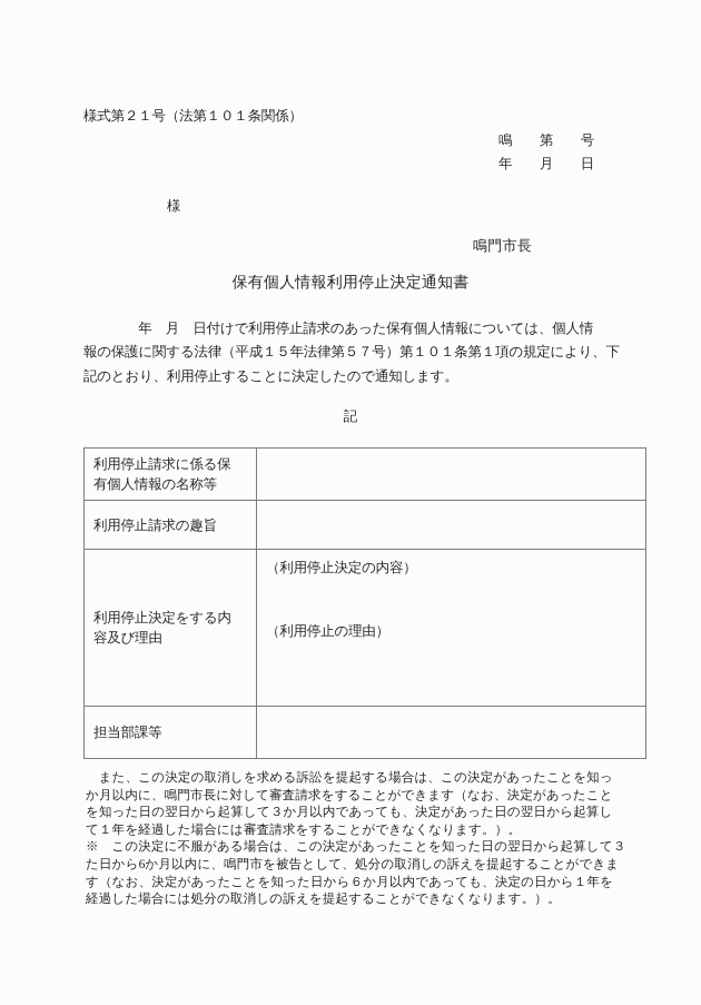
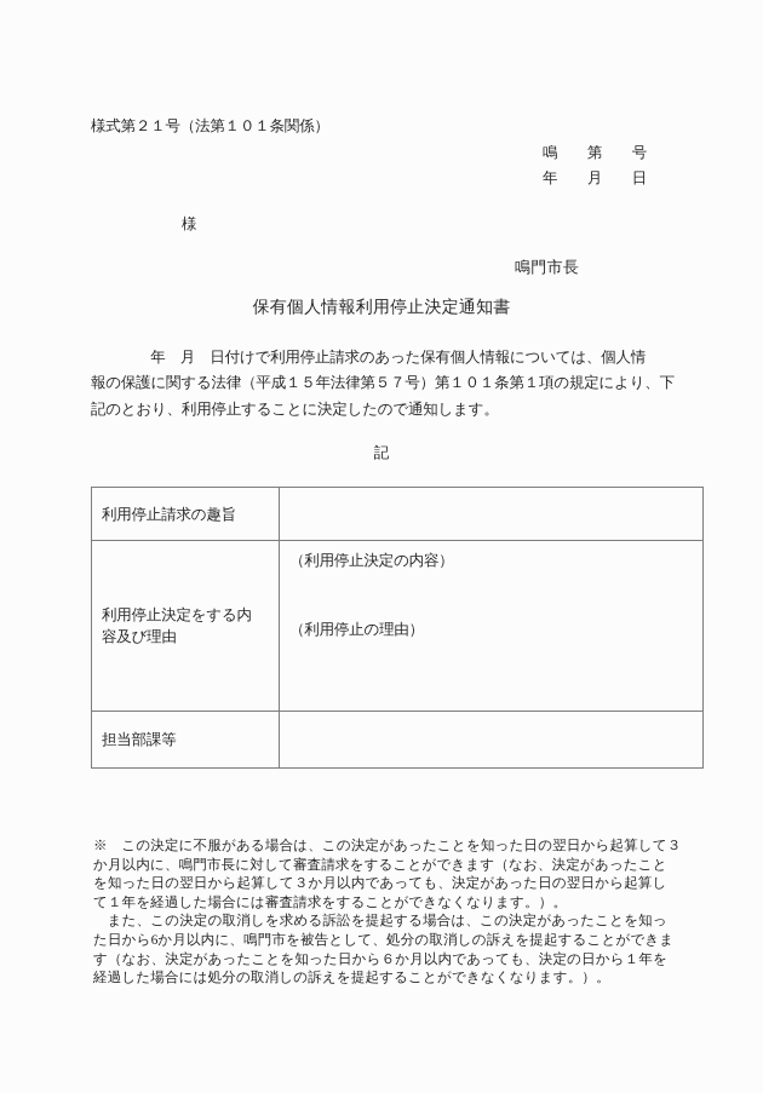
  様式第２１号（法第１０１条関係）
  鳴 第 号
  年 月 日
  様
  鳴門市長
  保有個人情報利用停止決定通知書
  年 月 日付けで利用停止請求のあった保有個人情報については、個人情
  報の保護に関する法律（平成１５年法律第５７号）第１０１条第１項の規定により、下
  記のとおり、利用停止することに決定したので通知します。
  記
- 利用停止請求に係る保 有個人情報の名称等
  利用停止請求の趣旨
  利用停止決定をする内 容及び理由	（利用停止決定の内容） （利用停止の理由）
  担当部課等
- また、この決定の取消しを求める訴訟を提起する場合は、この決定があったことを知っ
+ ※ この決定に不服がある場合は、この決定があったことを知った日の翌日から起算して３
  か月以内に、鳴門市長に対して審査請求をすることができます（なお、決定があったこと
  を知った日の翌日から起算して３か月以内であっても、決定があった日の翌日から起算し
  て１年を経過した場合には審査請求をすることができなくなります。）。
- ※ この決定に不服がある場合は、この決定があったことを知った日の翌日から起算して３
+ また、この決定の取消しを求める訴訟を提起する場合は、この決定があったことを知っ
  た日から6か月以内に、鳴門市を被告として、処分の取消しの訴えを提起することができま
  す（なお、決定があったことを知った日から６か月以内であっても、決定の日から１年を
  経過した場合には処分の取消しの訴えを提起することができなくなります。）。
